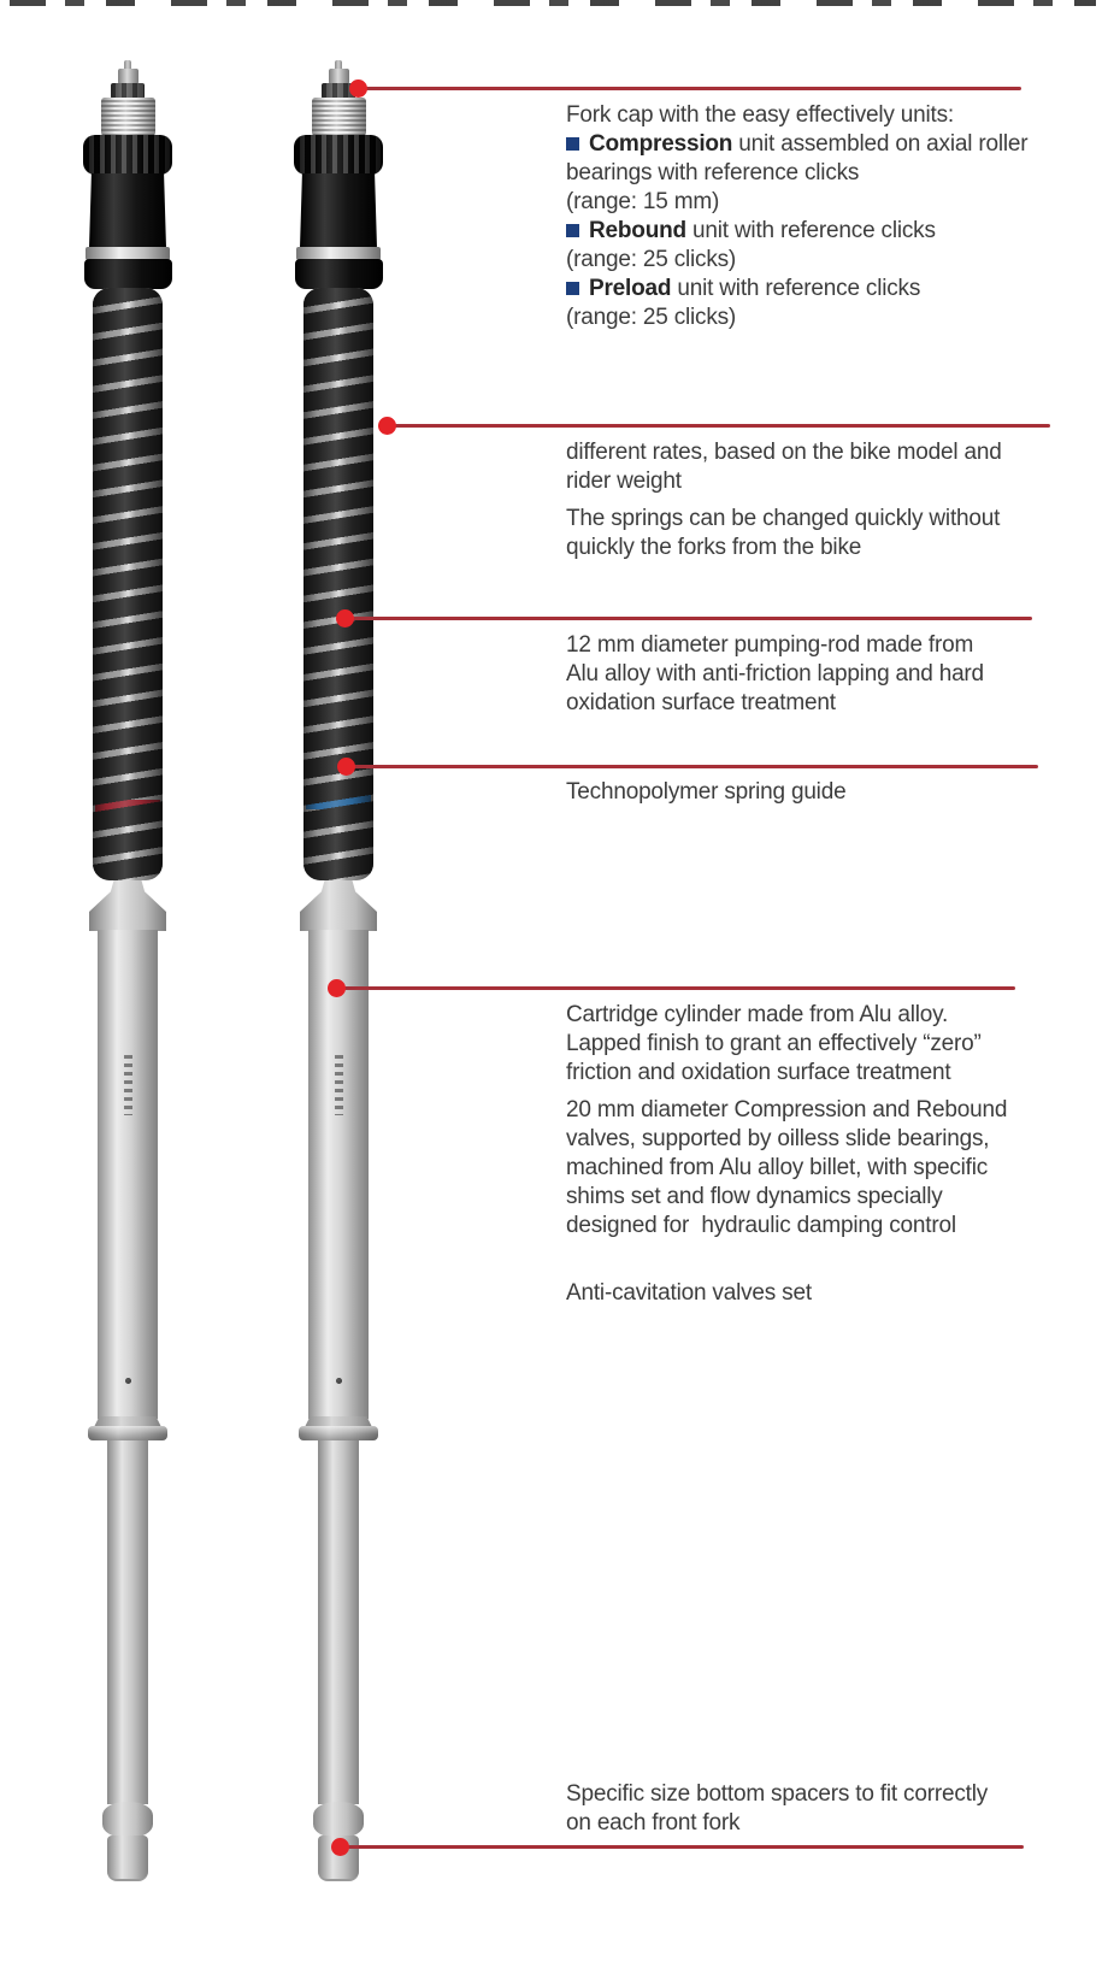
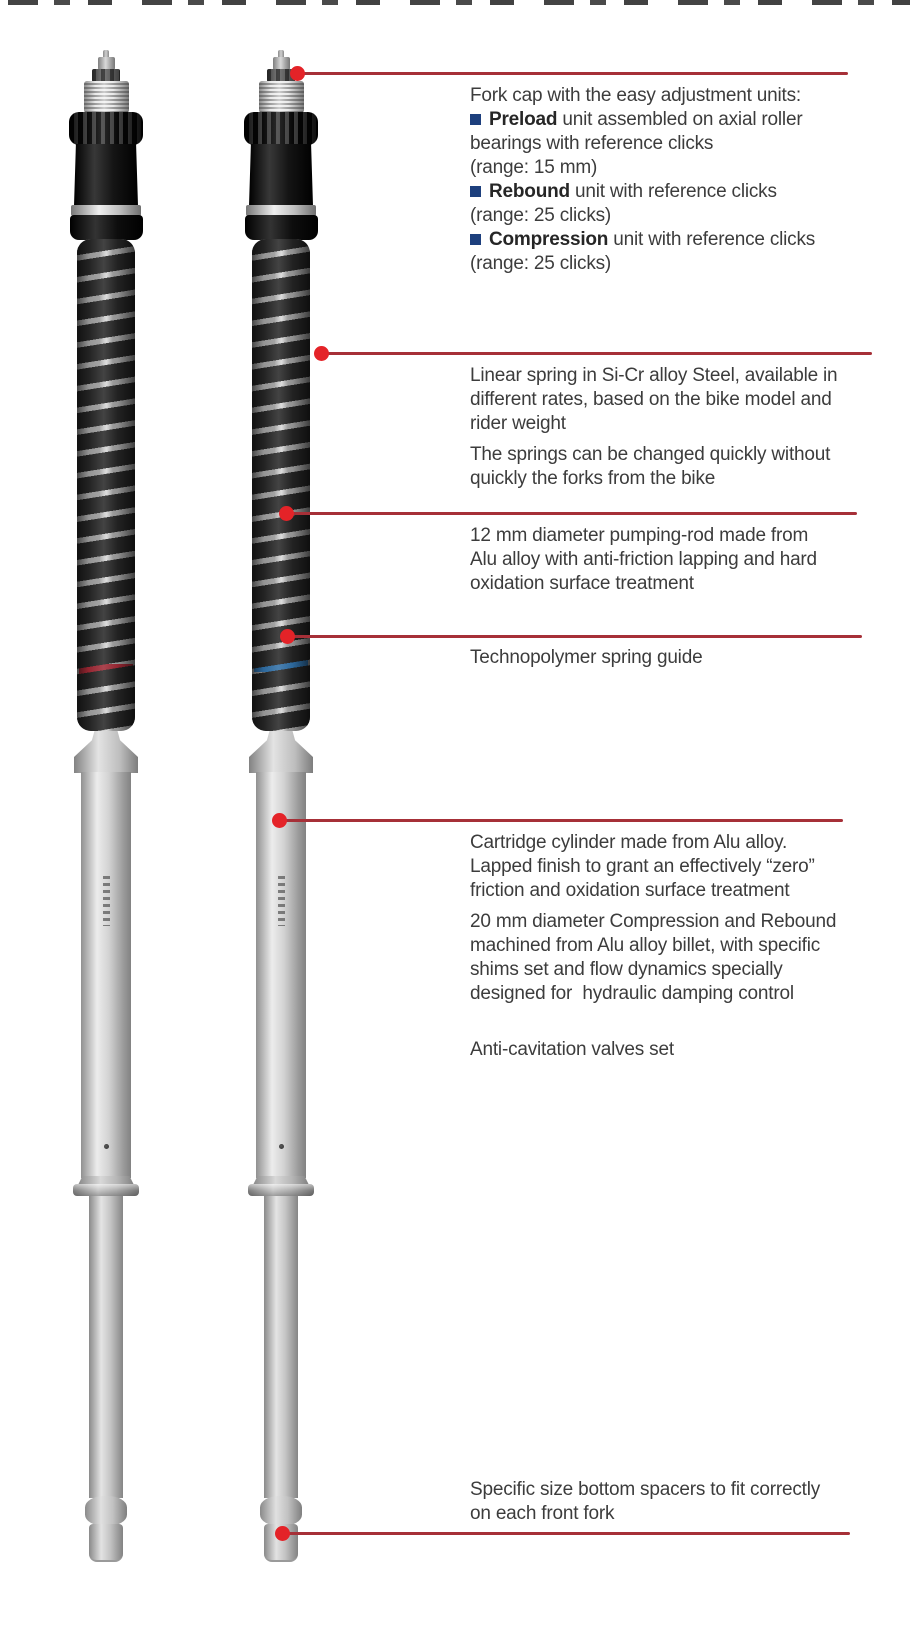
- Fork cap with the easy effectively units:
+ Fork cap with the easy adjustment units:
- Compression unit assembled on axial roller
+ Preload unit assembled on axial roller
  bearings with reference clicks
  (range: 15 mm)
  Rebound unit with reference clicks
  (range: 25 clicks)
- Preload unit with reference clicks
+ Compression unit with reference clicks
  (range: 25 clicks)
+ Linear spring in Si-Cr alloy Steel, available in
  different rates, based on the bike model and
  rider weight
  The springs can be changed quickly without
  quickly the forks from the bike
  12 mm diameter pumping-rod made from
  Alu alloy with anti-friction lapping and hard
  oxidation surface treatment
  Technopolymer spring guide
  Cartridge cylinder made from Alu alloy.
  Lapped finish to grant an effectively “zero”
  friction and oxidation surface treatment
  20 mm diameter Compression and Rebound
- valves, supported by oilless slide bearings,
  machined from Alu alloy billet, with specific
  shims set and flow dynamics specially
  designed for hydraulic damping control
  Anti-cavitation valves set
  Specific size bottom spacers to fit correctly
  on each front fork
